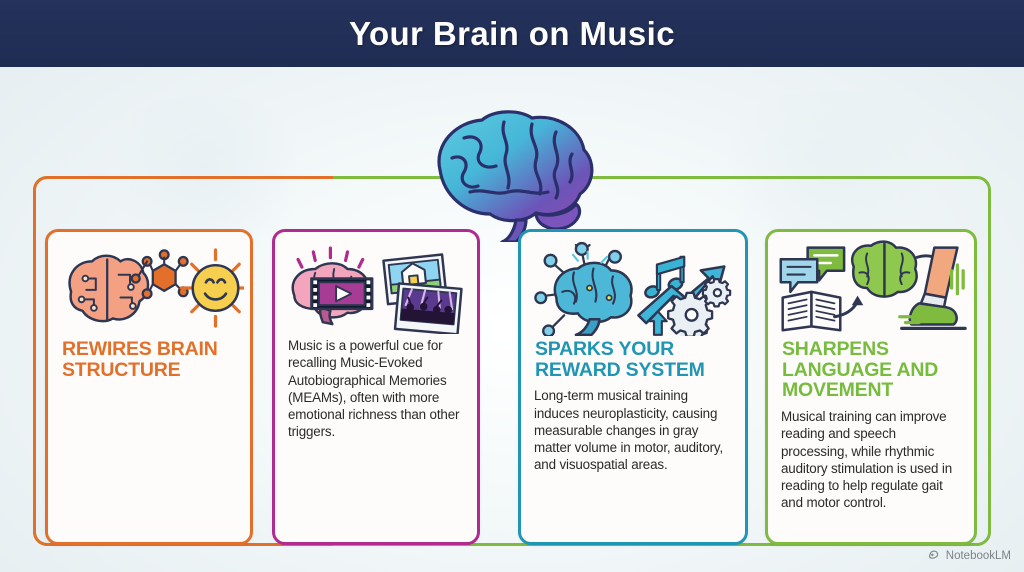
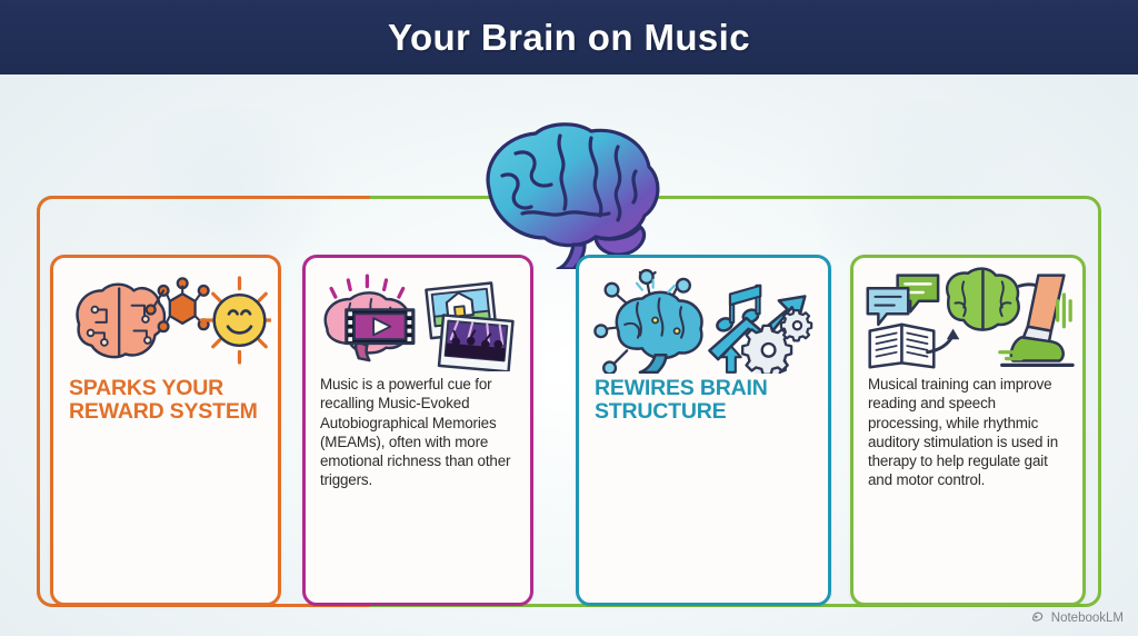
  Your Brain on Music
- REWIRES BRAIN STRUCTURE
+ SPARKS YOUR REWARD SYSTEM
  Music is a powerful cue for recalling Music-Evoked Autobiographical Memories (MEAMs), often with more emotional richness than other triggers.
- SPARKS YOUR REWARD SYSTEM
+ REWIRES BRAIN STRUCTURE
- Long-term musical training induces neuroplasticity, causing measurable changes in gray matter volume in motor, auditory, and visuospatial areas.
- SHARPENS LANGUAGE AND MOVEMENT
- Musical training can improve reading and speech processing, while rhythmic auditory stimulation is used in reading to help regulate gait and motor control.
+ Musical training can improve reading and speech processing, while rhythmic auditory stimulation is used in therapy to help regulate gait and motor control.
  NotebookLM
